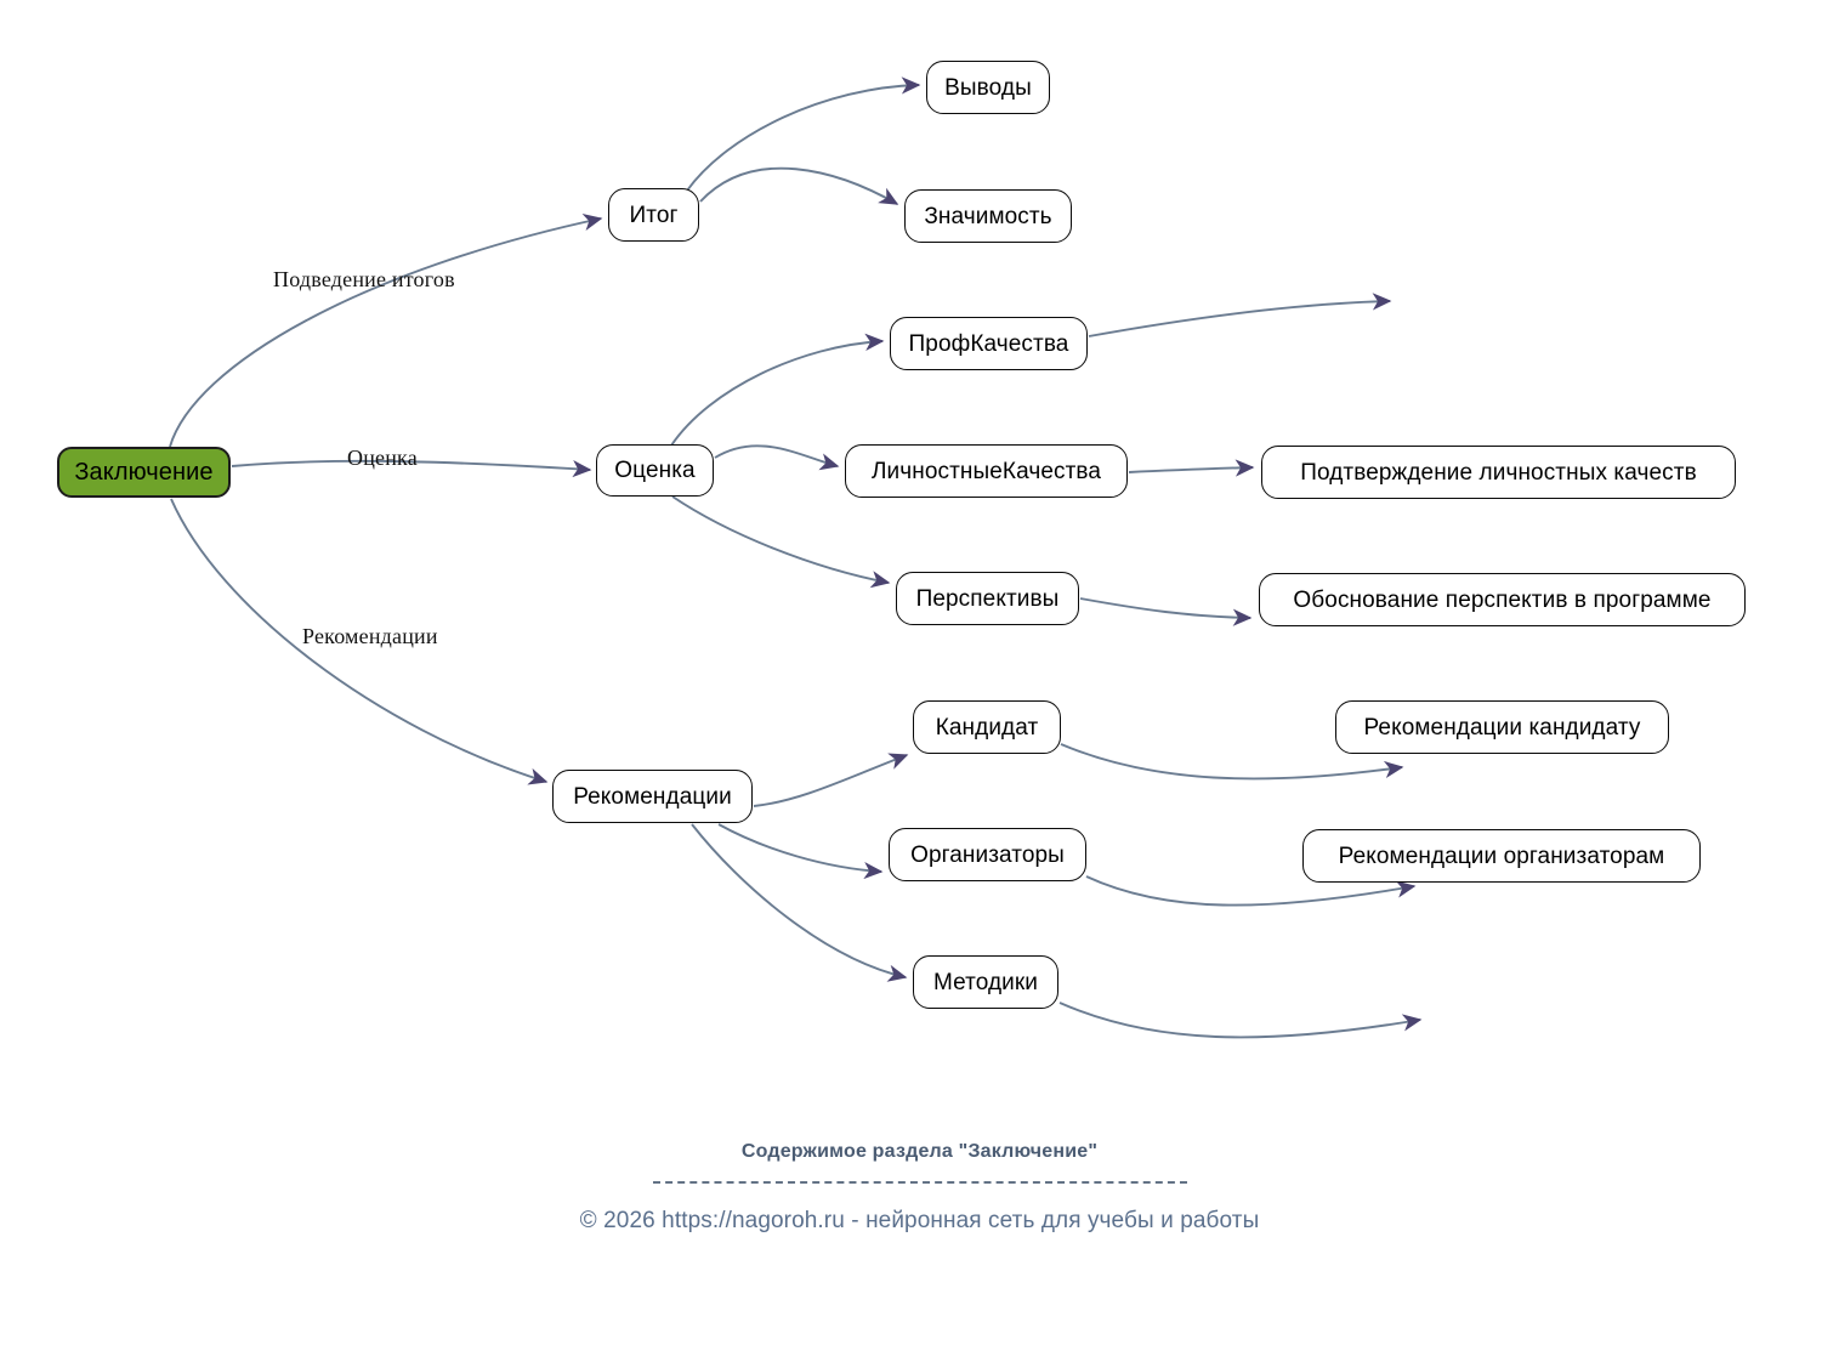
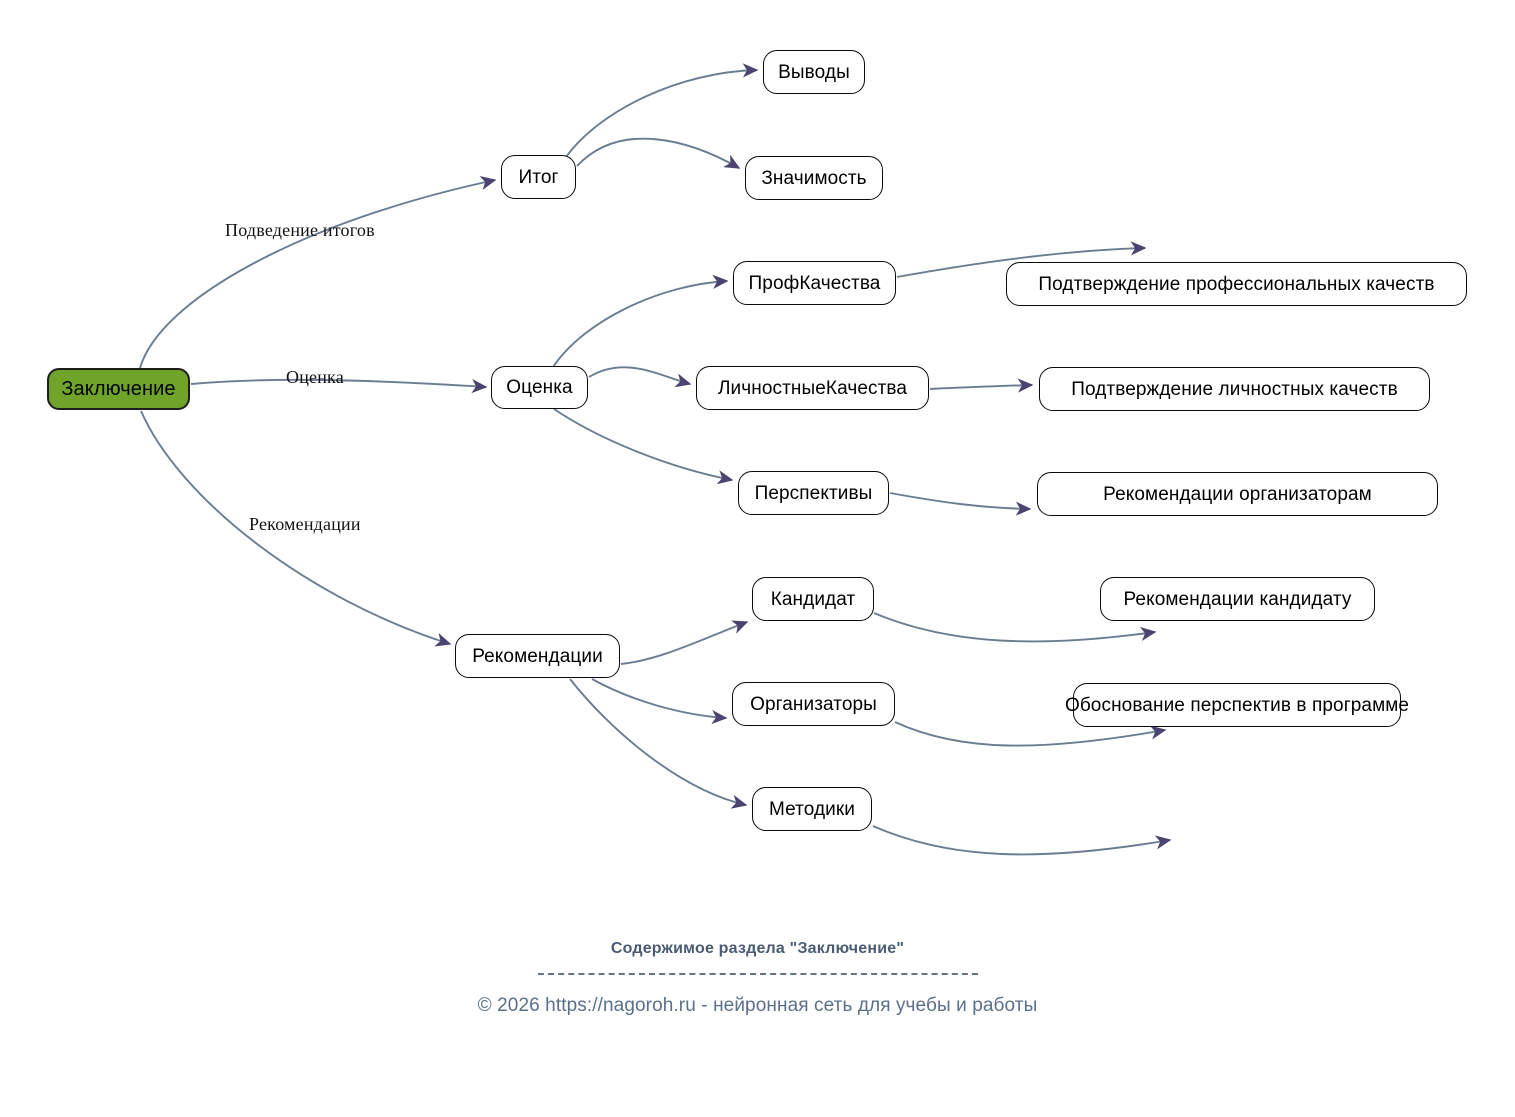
  Заключение
  Итог
  Выводы
  Значимость
  Оценка
  ПрофКачества
+ Подтверждение профессиональных качеств
  ЛичностныеКачества
  Подтверждение личностных качеств
  Перспективы
- Обоснование перспектив в программе
+ Рекомендации организаторам
  Рекомендации
  Кандидат
  Рекомендации кандидату
  Организаторы
- Рекомендации организаторам
+ Обоснование перспектив в программе
  Методики
  Подведение итогов
  Оценка
  Рекомендации
  Содержимое раздела "Заключение"
  © 2026 https://nagoroh.ru - нейронная сеть для учебы и работы
